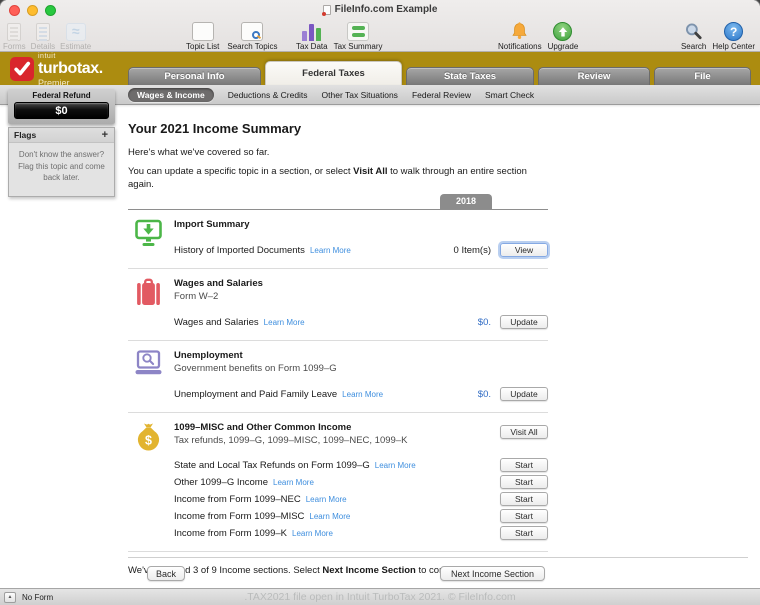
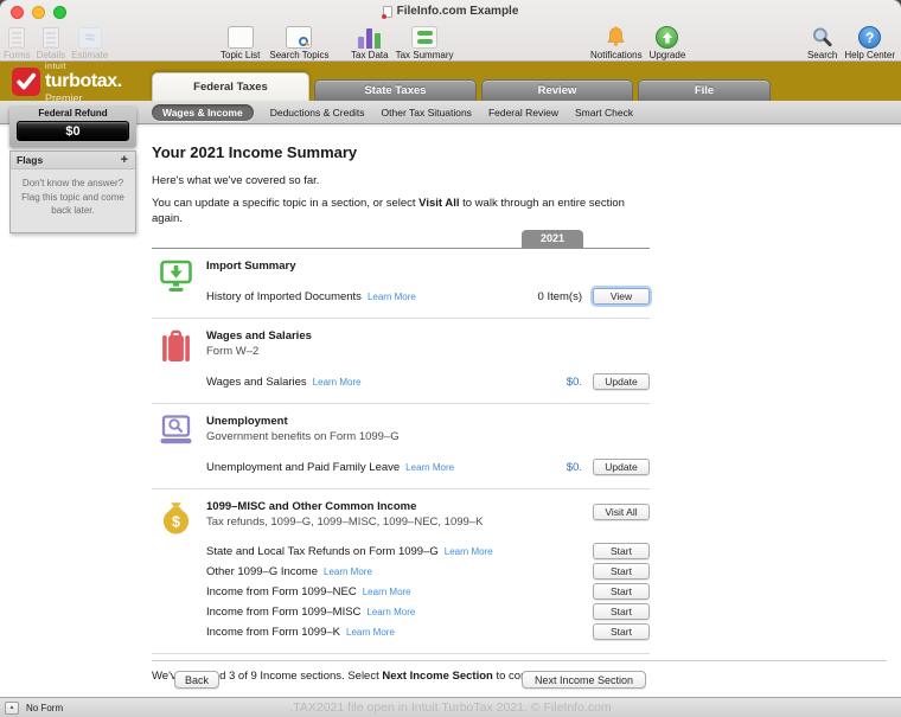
  FileInfo.com Example
  Forms
  Details
  ≈
  Estimate
  Topic List
  Search Topics
  Tax Data
  Tax Summary
  Notifications
  Upgrade
  Search
  ?
  Help Center
  turbotax.
  Premier
- Personal Info
  Federal Taxes
  State Taxes
  Review
  File
  Wages & Income
  Deductions & Credits
  Other Tax Situations
  Federal Review
  Smart Check
  Federal Refund
  $0
  Flags
  +
  Don't know the answer? Flag this topic and come back later.
  Your 2021 Income Summary
  Here's what we've covered so far.
  You can update a specific topic in a section, or select Visit All to walk through an entire section again.
- 2018
+ 2021
  Import Summary
  History of Imported Documents
  Learn More
  0 Item(s)
  View
  Wages and Salaries
  Form W–2
  Wages and Salaries
  Learn More
  $0.
  Update
  Unemployment
  Government benefits on Form 1099–G
  Unemployment and Paid Family Leave
  Learn More
  $0.
  Update
  $
  1099–MISC and Other Common Income
  Tax refunds, 1099–G, 1099–MISC, 1099–NEC, 1099–K
  Visit All
  State and Local Tax Refunds on Form 1099–G
  Learn More
  Start
  Other 1099–G Income
  Learn More
  Start
  Income from Form 1099–NEC
  Learn More
  Start
  Income from Form 1099–MISC
  Learn More
  Start
  Income from Form 1099–K
  Learn More
  Start
  We'd 3 of 9 Income sections. Select Next Income Section to co
  Back
  Next Income Section
  No Form
  .TAX2021 file open in Intuit TurboTax 2021. © FileInfo.com
